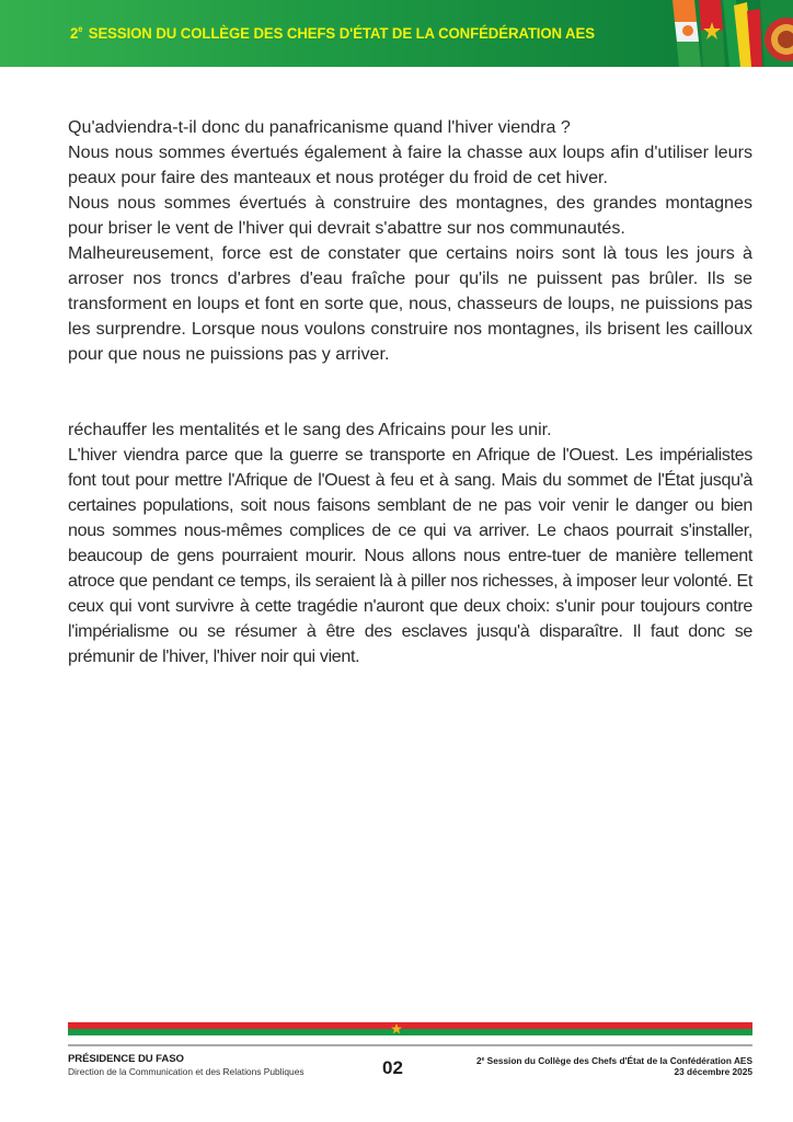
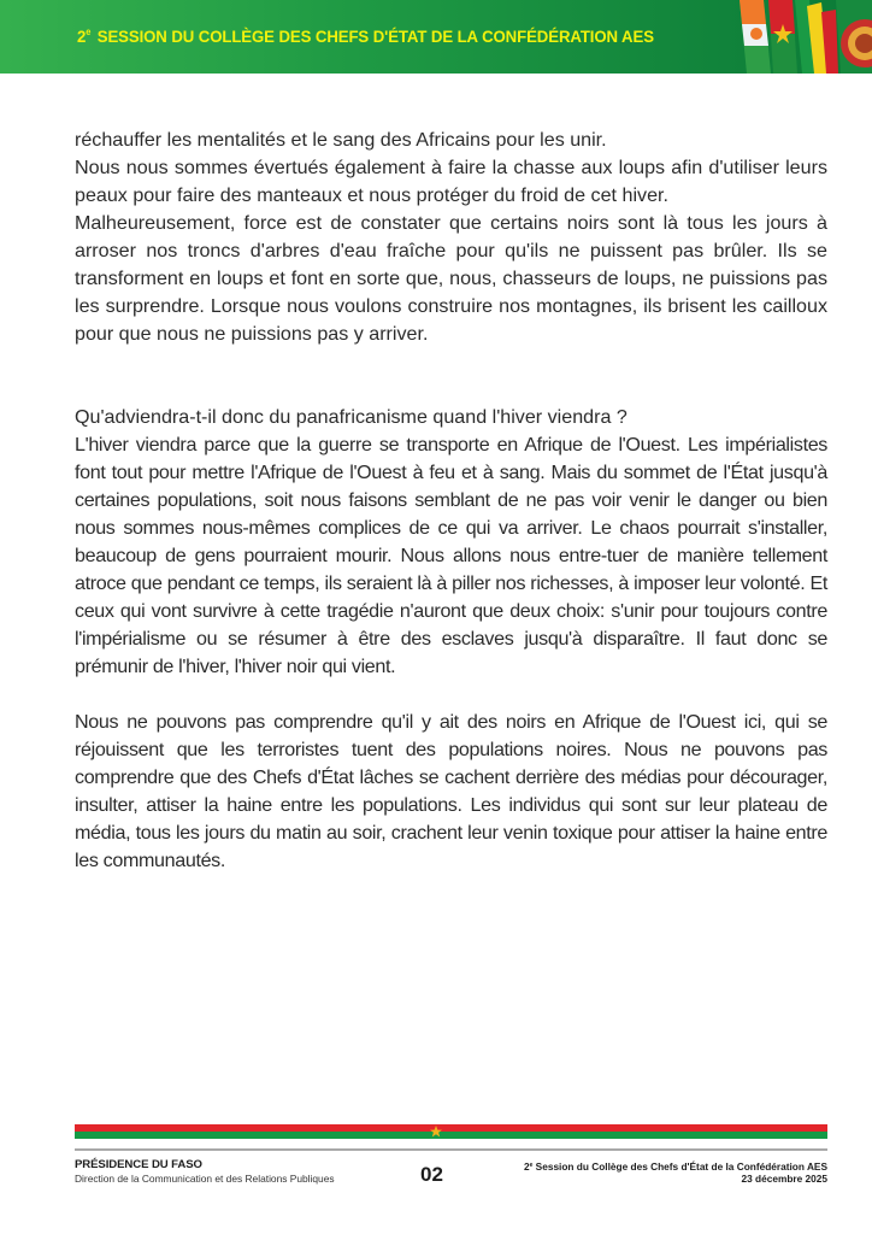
  2e SESSION DU COLLÈGE DES CHEFS D'ÉTAT DE LA CONFÉDÉRATION AES
- Qu'adviendra-t-il donc du panafricanisme quand l'hiver viendra ?
+ réchauffer les mentalités et le sang des Africains pour les unir.
  Nous nous sommes évertués également à faire la chasse aux loups afin d'utiliser leurs peaux pour faire des manteaux et nous protéger du froid de cet hiver.
- Nous nous sommes évertués à construire des montagnes, des grandes montagnes pour briser le vent de l'hiver qui devrait s'abattre sur nos communautés.
  Malheureusement, force est de constater que certains noirs sont là tous les jours à arroser nos troncs d'arbres d'eau fraîche pour qu'ils ne puissent pas brûler. Ils se transforment en loups et font en sorte que, nous, chasseurs de loups, ne puissions pas les surprendre. Lorsque nous voulons construire nos montagnes, ils brisent les cailloux pour que nous ne puissions pas y arriver.
- réchauffer les mentalités et le sang des Africains pour les unir.
+ Qu'adviendra-t-il donc du panafricanisme quand l'hiver viendra ?
  L'hiver viendra parce que la guerre se transporte en Afrique de l'Ouest. Les impérialistes font tout pour mettre l'Afrique de l'Ouest à feu et à sang. Mais du sommet de l'État jusqu'à certaines populations, soit nous faisons semblant de ne pas voir venir le danger ou bien nous sommes nous-mêmes complices de ce qui va arriver. Le chaos pourrait s'installer, beaucoup de gens pourraient mourir. Nous allons nous entre-tuer de manière tellement atroce que pendant ce temps, ils seraient là à piller nos richesses, à imposer leur volonté. Et ceux qui vont survivre à cette tragédie n'auront que deux choix: s'unir pour toujours contre l'impérialisme ou se résumer à être des esclaves jusqu'à disparaître. Il faut donc se prémunir de l'hiver, l'hiver noir qui vient.
+ Nous ne pouvons pas comprendre qu'il y ait des noirs en Afrique de l'Ouest ici, qui se réjouissent que les terroristes tuent des populations noires. Nous ne pouvons pas comprendre que des Chefs d'État lâches se cachent derrière des médias pour décourager, insulter, attiser la haine entre les populations. Les individus qui sont sur leur plateau de média, tous les jours du matin au soir, crachent leur venin toxique pour attiser la haine entre les communautés.
  PRÉSIDENCE DU FASO
  Direction de la Communication et des Relations Publiques
  02
  2 Session du Collège des Chefs d'État de la Confédération AES
  23 décembre 2025
